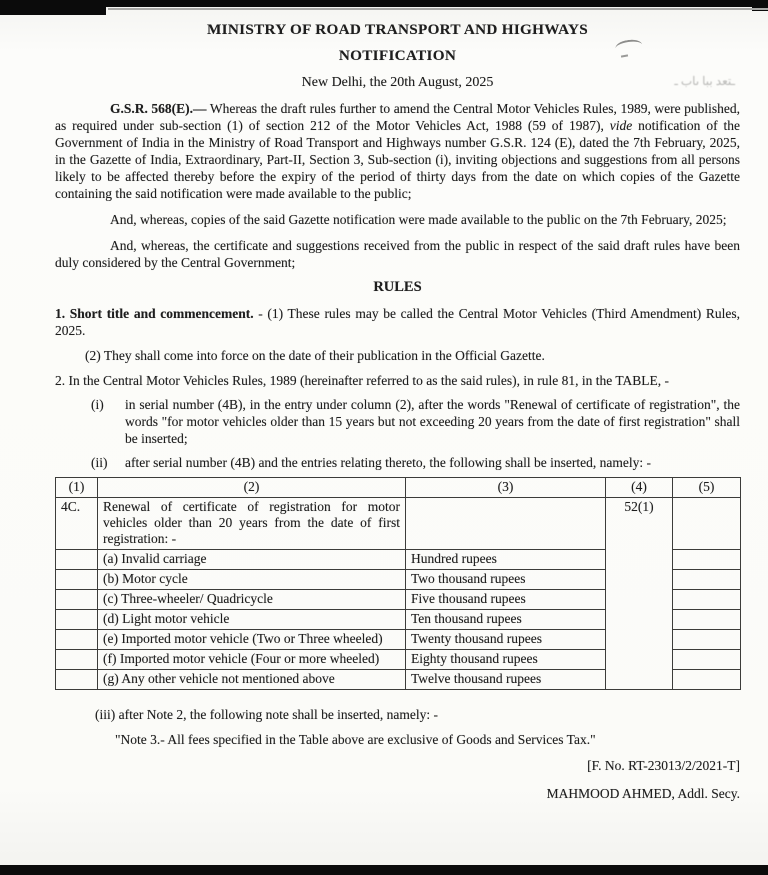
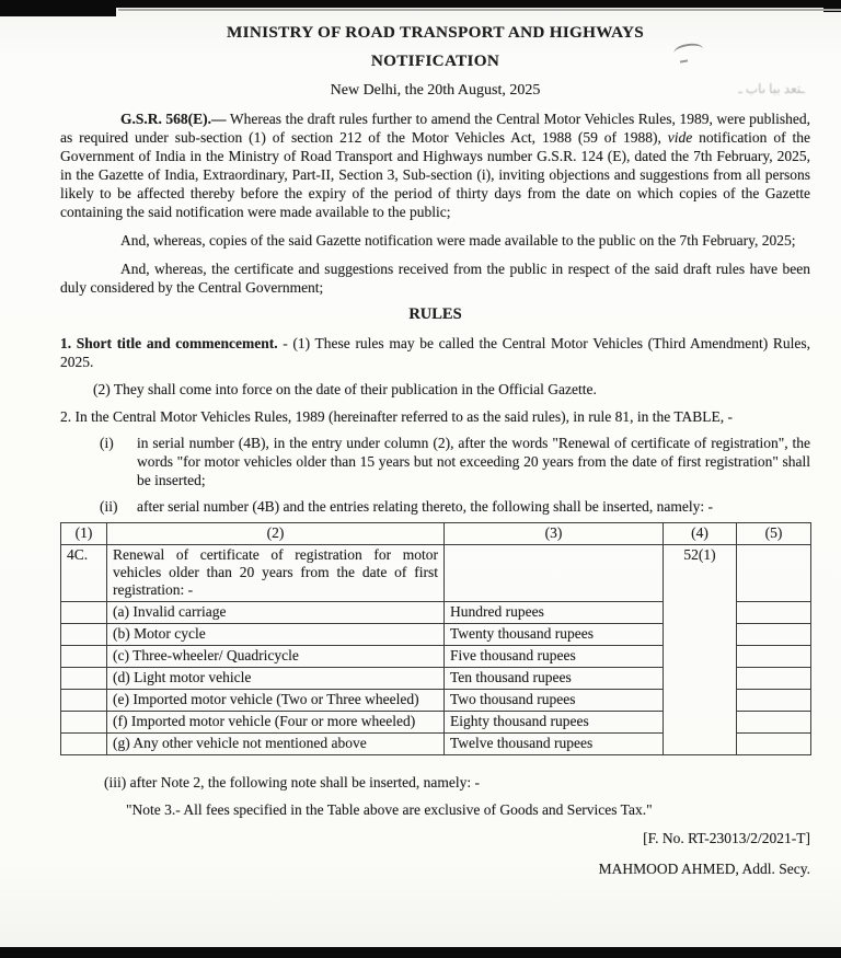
  ـتعد ببا ںاب ـ
  MINISTRY OF ROAD TRANSPORT AND HIGHWAYS
  NOTIFICATION
  New Delhi, the 20th August, 2025
- G.S.R. 568(E).— Whereas the draft rules further to amend the Central Motor Vehicles Rules, 1989, were published, as required under sub-section (1) of section 212 of the Motor Vehicles Act, 1988 (59 of 1987), vide notification of the Government of India in the Ministry of Road Transport and Highways number G.S.R. 124 (E), dated the 7th February, 2025, in the Gazette of India, Extraordinary, Part-II, Section 3, Sub-section (i), inviting objections and suggestions from all persons likely to be affected thereby before the expiry of the period of thirty days from the date on which copies of the Gazette containing the said notification were made available to the public;
+ G.S.R. 568(E).— Whereas the draft rules further to amend the Central Motor Vehicles Rules, 1989, were published, as required under sub-section (1) of section 212 of the Motor Vehicles Act, 1988 (59 of 1988), vide notification of the Government of India in the Ministry of Road Transport and Highways number G.S.R. 124 (E), dated the 7th February, 2025, in the Gazette of India, Extraordinary, Part-II, Section 3, Sub-section (i), inviting objections and suggestions from all persons likely to be affected thereby before the expiry of the period of thirty days from the date on which copies of the Gazette containing the said notification were made available to the public;
  And, whereas, copies of the said Gazette notification were made available to the public on the 7th February, 2025;
  And, whereas, the certificate and suggestions received from the public in respect of the said draft rules have been duly considered by the Central Government;
  RULES
  1. Short title and commencement. - (1) These rules may be called the Central Motor Vehicles (Third Amendment) Rules, 2025.
  (2) They shall come into force on the date of their publication in the Official Gazette.
  2. In the Central Motor Vehicles Rules, 1989 (hereinafter referred to as the said rules), in rule 81, in the TABLE, -
  (i)
  in serial number (4B), in the entry under column (2), after the words "Renewal of certificate of registration", the words "for motor vehicles older than 15 years but not exceeding 20 years from the date of first registration" shall be inserted;
  (ii)
  after serial number (4B) and the entries relating thereto, the following shall be inserted, namely: -
  (1)	(2)	(3)	(4)	(5)
  4C.	Renewal of certificate of registration for motor vehicles older than 20 years from the date of first registration: -		52(1)
  	(a) Invalid carriage	Hundred rupees
- 	(b) Motor cycle	Two thousand rupees
+ 	(b) Motor cycle	Twenty thousand rupees
  	(c) Three-wheeler/ Quadricycle	Five thousand rupees
  	(d) Light motor vehicle	Ten thousand rupees
- 	(e) Imported motor vehicle (Two or Three wheeled)	Twenty thousand rupees
+ 	(e) Imported motor vehicle (Two or Three wheeled)	Two thousand rupees
  	(f) Imported motor vehicle (Four or more wheeled)	Eighty thousand rupees
  	(g) Any other vehicle not mentioned above	Twelve thousand rupees
  (iii) after Note 2, the following note shall be inserted, namely: -
  "Note 3.- All fees specified in the Table above are exclusive of Goods and Services Tax."
  [F. No. RT-23013/2/2021-T]
  MAHMOOD AHMED, Addl. Secy.
